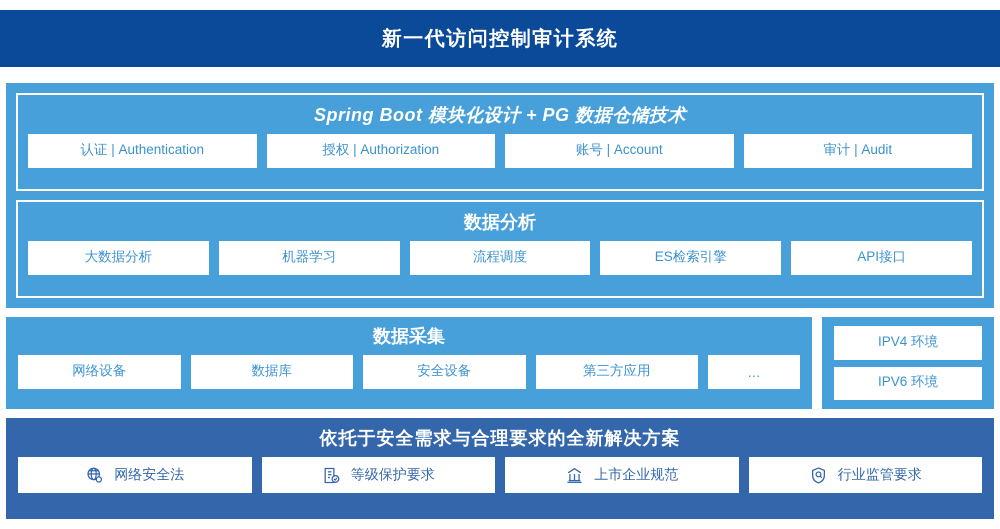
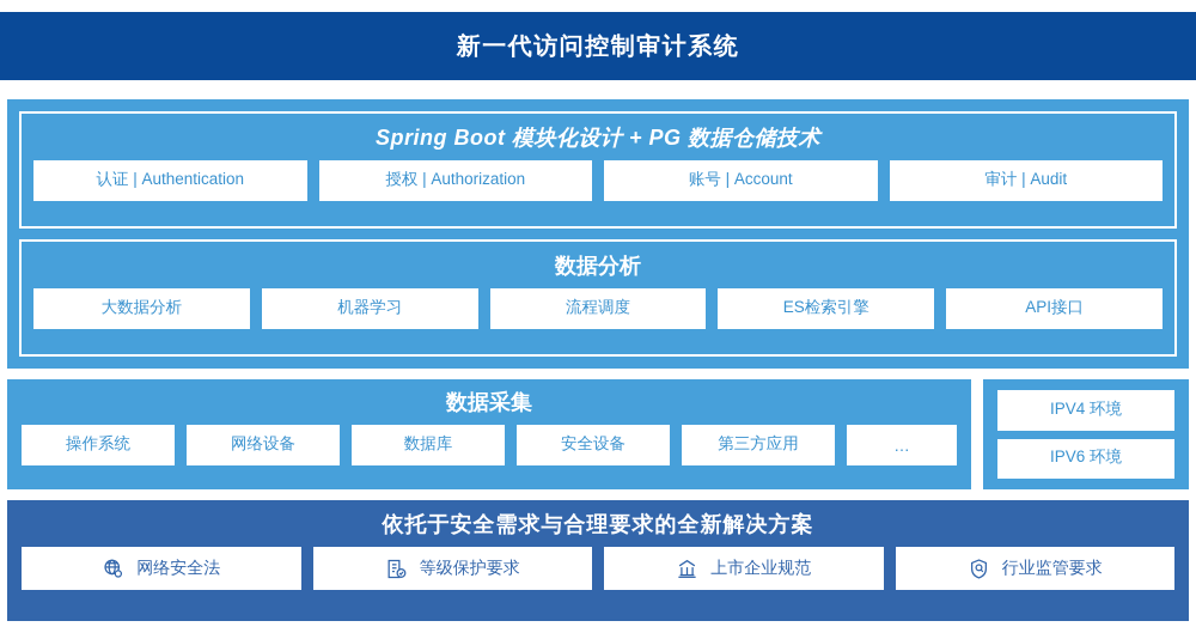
  新一代访问控制审计系统
  Spring Boot 模块化设计 + PG 数据仓储技术
  认证 | Authentication
  授权 | Authorization
  账号 | Account
  审计 | Audit
  数据分析
  大数据分析
  机器学习
  流程调度
  ES检索引擎
  API接口
  数据采集
+ 操作系统
  网络设备
  数据库
  安全设备
  第三方应用
  …
  IPV4 环境
  IPV6 环境
  依托于安全需求与合理要求的全新解决方案
  网络安全法
  等级保护要求
  上市企业规范
  行业监管要求
